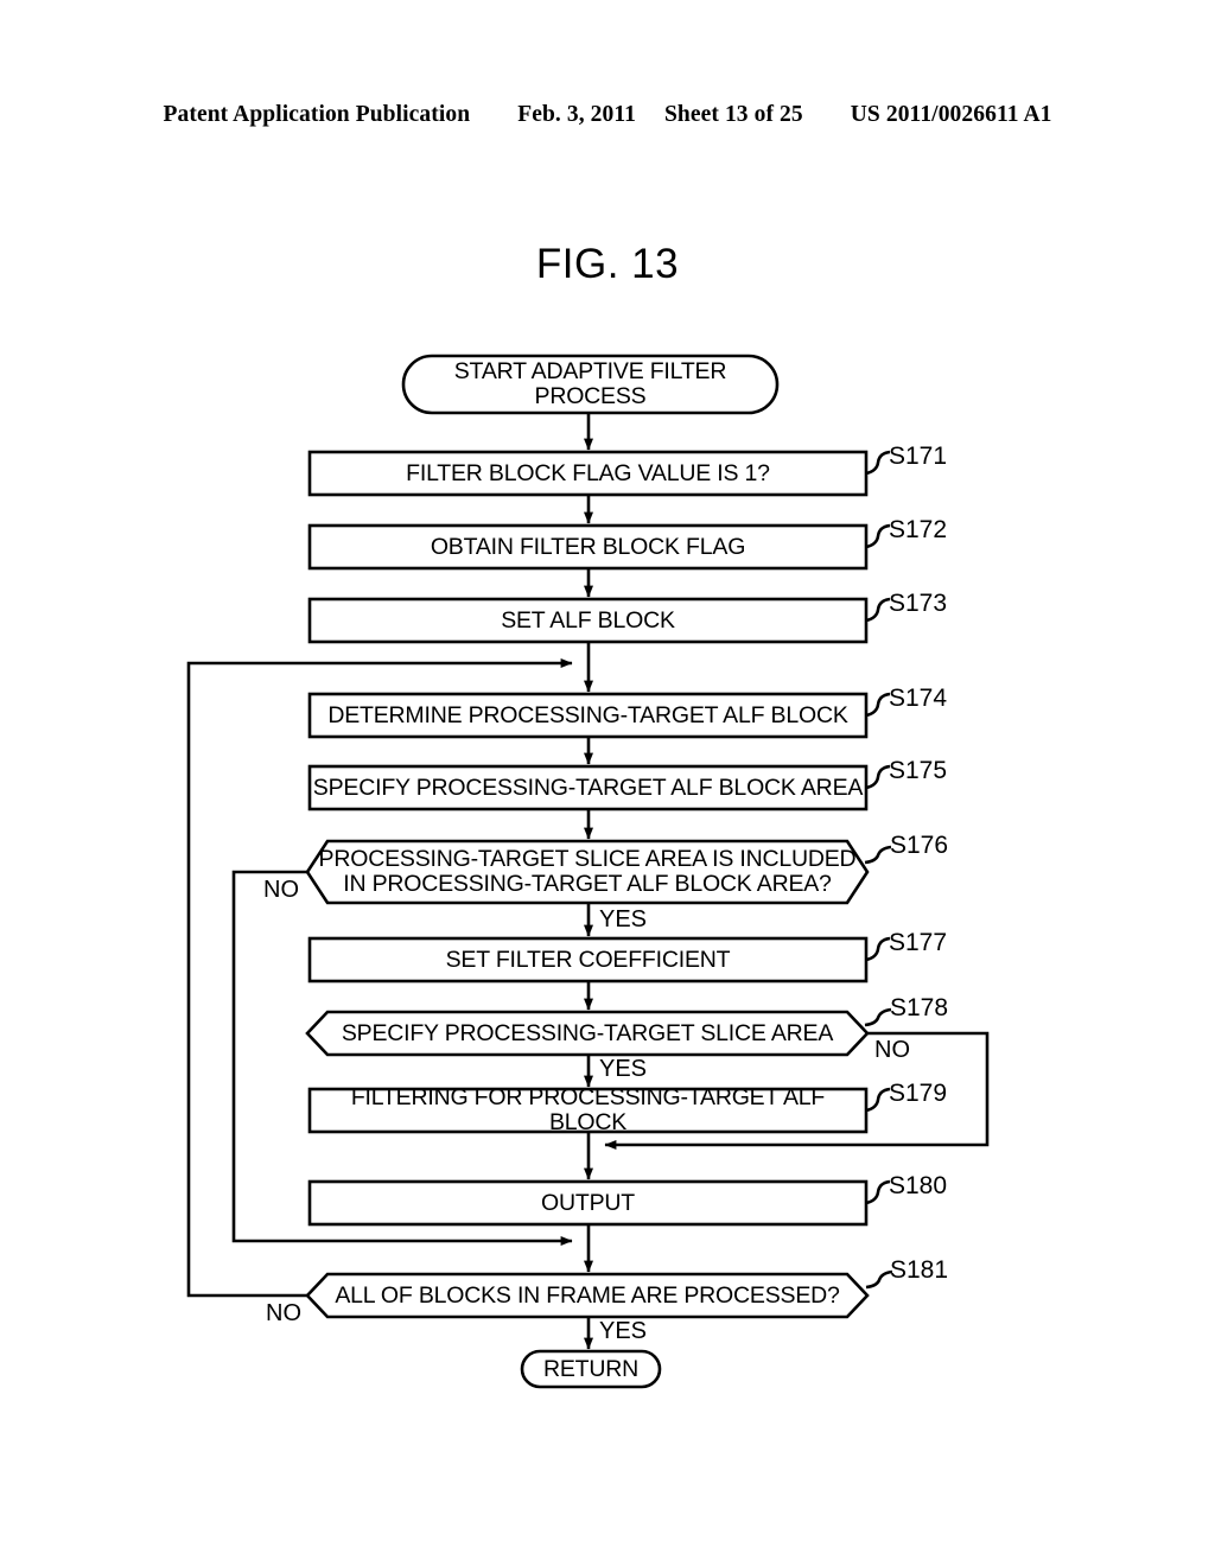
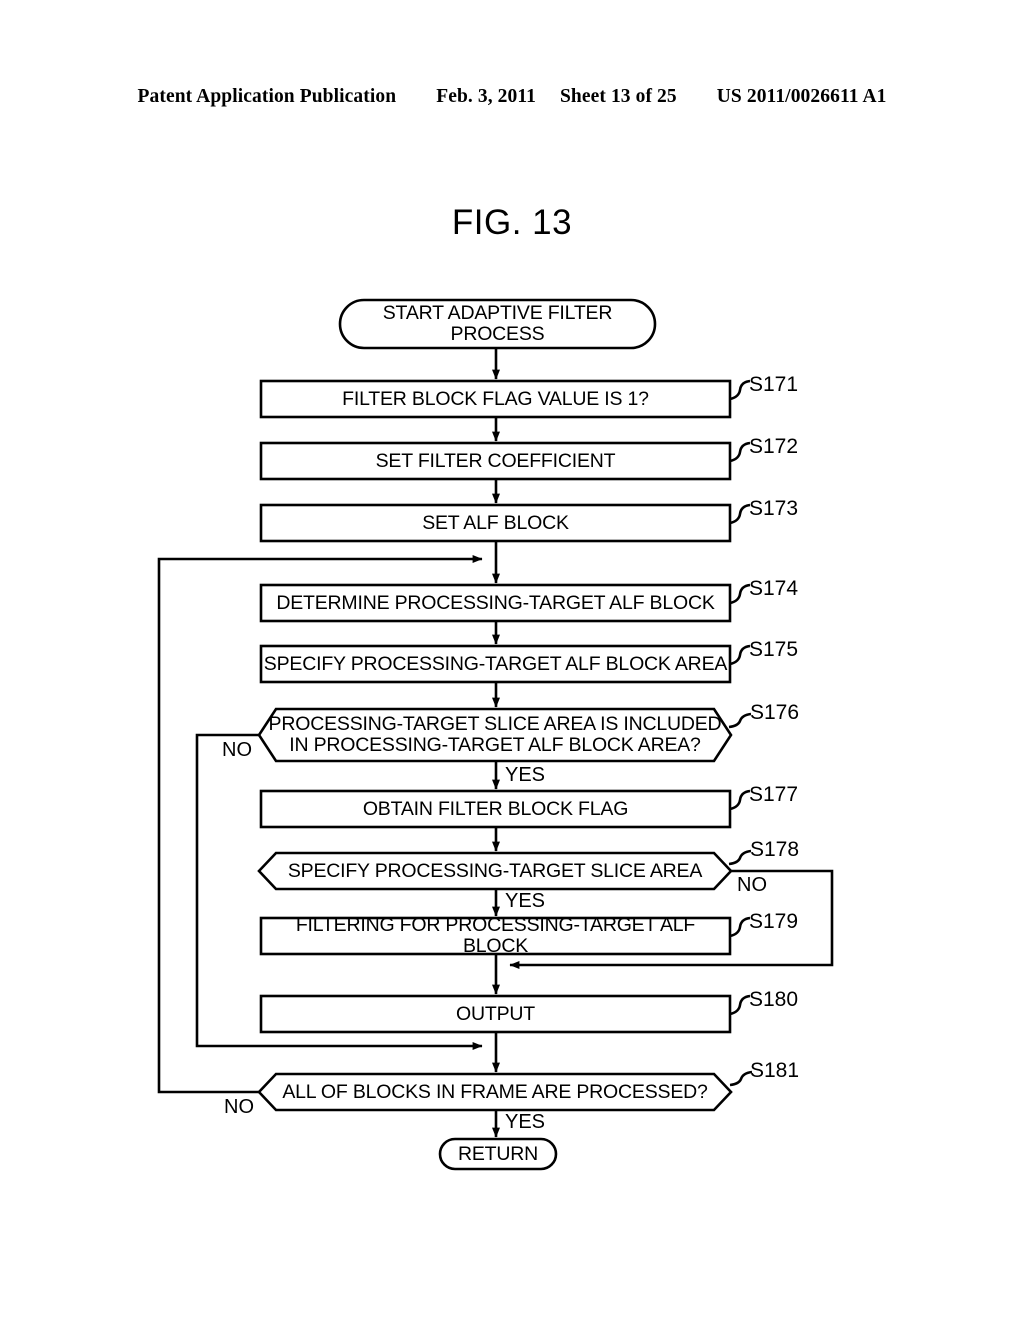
  Patent Application Publication Feb. 3, 2011 Sheet 13 of 25 US 2011/0026611 A1
  FIG. 13
  START ADAPTIVE FILTER
  PROCESS
  FILTER BLOCK FLAG VALUE IS 1?
- OBTAIN FILTER BLOCK FLAG
+ SET FILTER COEFFICIENT
  SET ALF BLOCK
  DETERMINE PROCESSING-TARGET ALF BLOCK
  SPECIFY PROCESSING-TARGET ALF BLOCK AREA
  PROCESSING-TARGET SLICE AREA IS INCLUDED
  IN PROCESSING-TARGET ALF BLOCK AREA?
- SET FILTER COEFFICIENT
+ OBTAIN FILTER BLOCK FLAG
  SPECIFY PROCESSING-TARGET SLICE AREA
  FILTERING FOR PROCESSING-TARGET ALF BLOCK
  OUTPUT
  ALL OF BLOCKS IN FRAME ARE PROCESSED?
  RETURN
  S171
  S172
  S173
  S174
  S175
  S176
  S177
  S178
  S179
  S180
  S181
  NO
  YES
  NO
  YES
  NO
  YES
